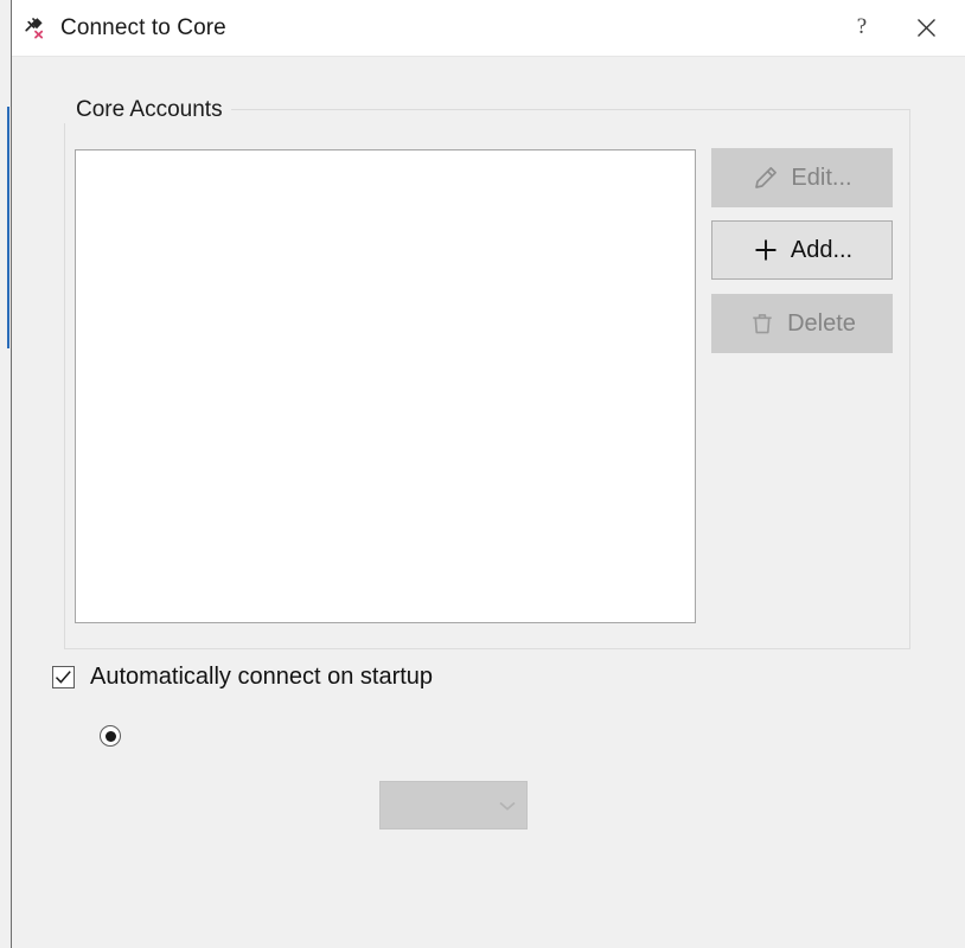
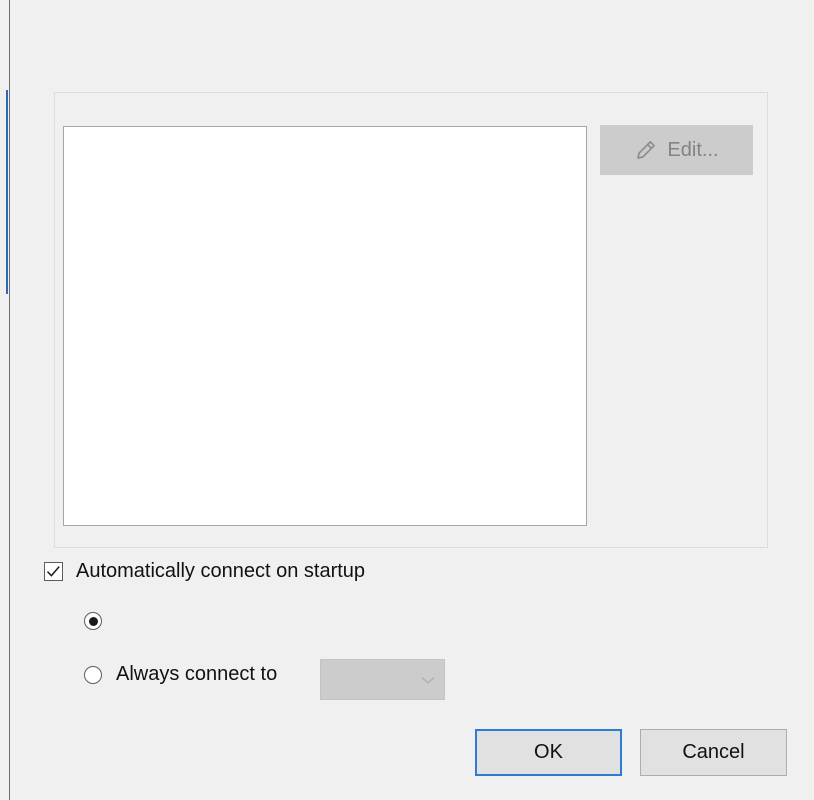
- Connect to Core
- ?
- Core Accounts
  Edit...
- Add...
- Delete
  Automatically connect on startup
+ Always connect to
+ OK
+ Cancel
